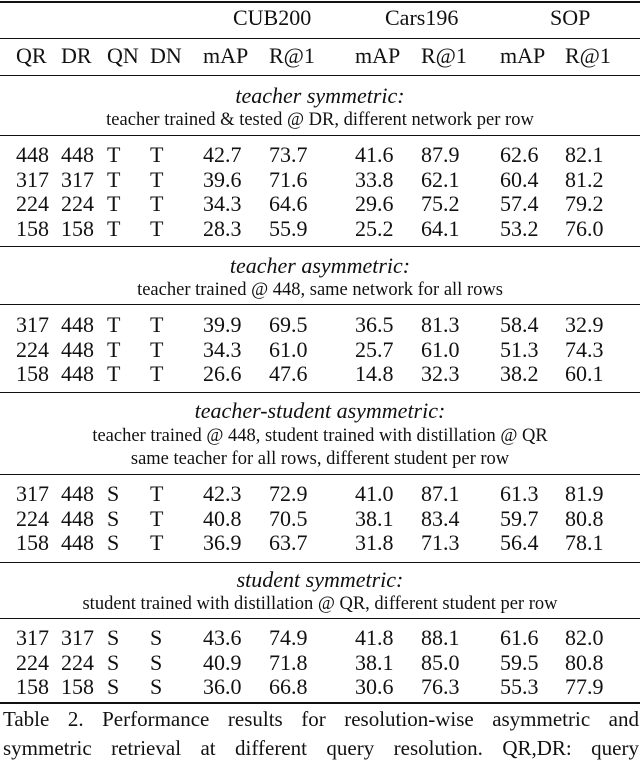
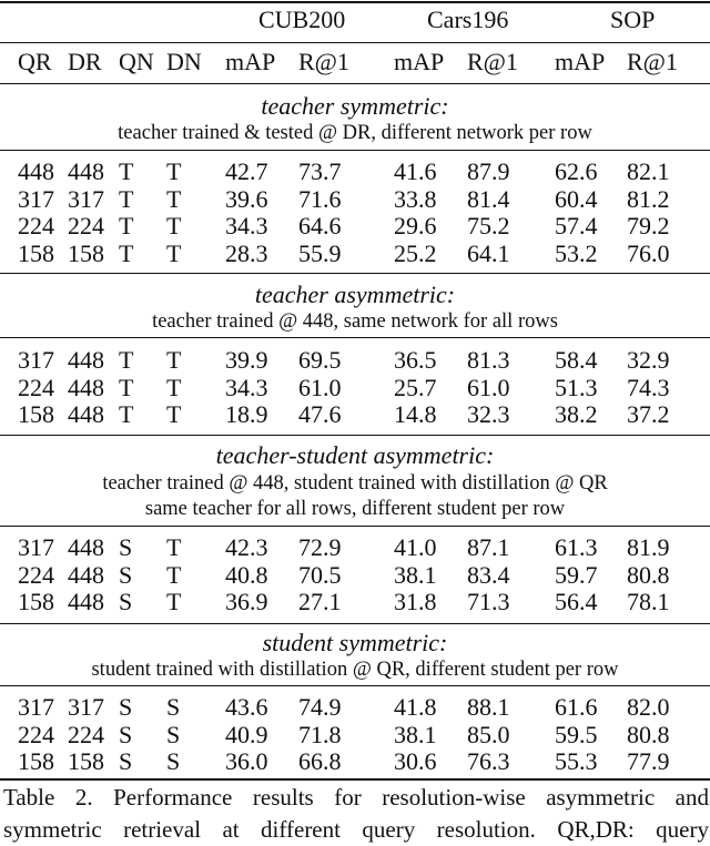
  CUB200
  Cars196
  SOP
  QR
  DR
  QN
  DN
  mAP
  R@1
  mAP
  R@1
  mAP
  R@1
  teacher symmetric:
  teacher trained & tested @ DR, different network per row
  448
  448
  T
  T
  42.7
  73.7
  41.6
  87.9
  62.6
  82.1
  317
  317
  T
  T
  39.6
  71.6
  33.8
- 62.1
+ 81.4
  60.4
  81.2
  224
  224
  T
  T
  34.3
  64.6
  29.6
  75.2
  57.4
  79.2
  158
  158
  T
  T
  28.3
  55.9
  25.2
  64.1
  53.2
  76.0
  teacher asymmetric:
  teacher trained @ 448, same network for all rows
  317
  448
  T
  T
  39.9
  69.5
  36.5
  81.3
  58.4
  32.9
  224
  448
  T
  T
  34.3
  61.0
  25.7
  61.0
  51.3
  74.3
  158
  448
  T
  T
- 26.6
+ 18.9
  47.6
  14.8
  32.3
  38.2
- 60.1
+ 37.2
  teacher-student asymmetric:
  teacher trained @ 448, student trained with distillation @ QR
  same teacher for all rows, different student per row
  317
  448
  S
  T
  42.3
  72.9
  41.0
  87.1
  61.3
  81.9
  224
  448
  S
  T
  40.8
  70.5
  38.1
  83.4
  59.7
  80.8
  158
  448
  S
  T
  36.9
- 63.7
+ 27.1
  31.8
  71.3
  56.4
  78.1
  student symmetric:
  student trained with distillation @ QR, different student per row
  317
  317
  S
  S
  43.6
  74.9
  41.8
  88.1
  61.6
  82.0
  224
  224
  S
  S
  40.9
  71.8
  38.1
  85.0
  59.5
  80.8
  158
  158
  S
  S
  36.0
  66.8
  30.6
  76.3
  55.3
  77.9
  Table 2. Performance results for resolution-wise asymmetric and
  symmetric retrieval at different query resolution. QR,DR: query
